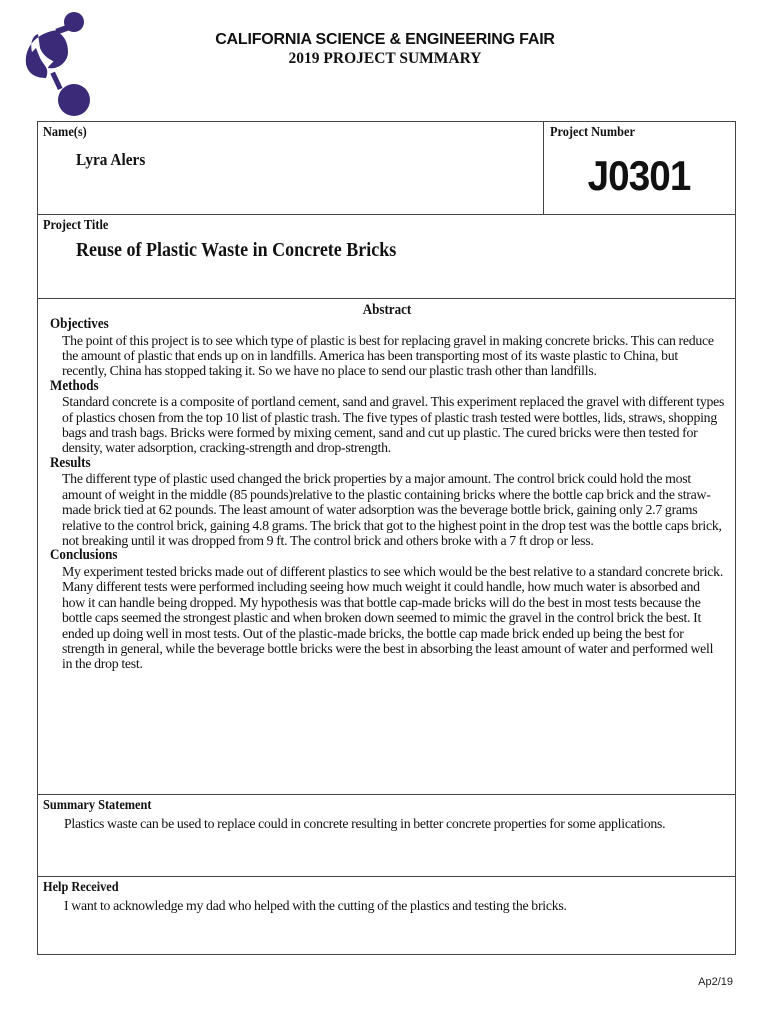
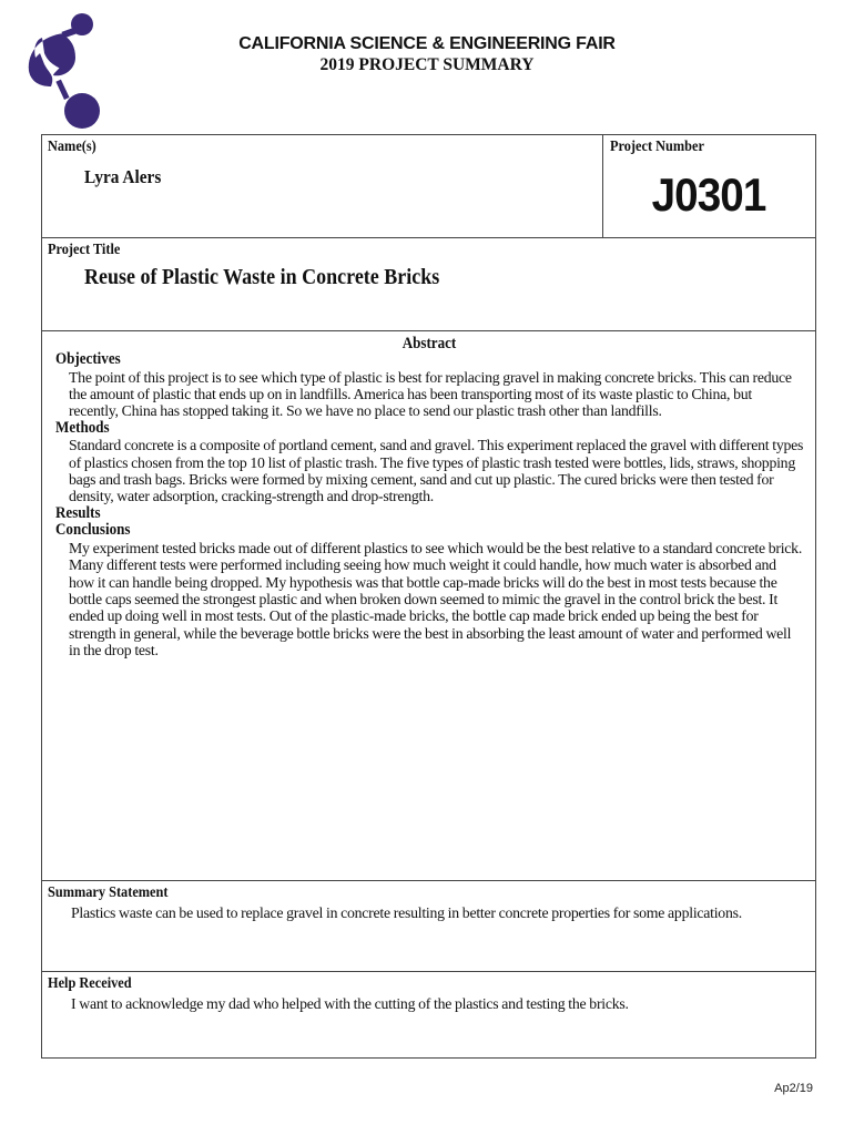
  CALIFORNIA SCIENCE & ENGINEERING FAIR
  2019 PROJECT SUMMARY
  Name(s)
  Lyra Alers
  Project Number
  J0301
  Project Title
  Reuse of Plastic Waste in Concrete Bricks
  Abstract
  Objectives
  The point of this project is to see which type of plastic is best for replacing gravel in making concrete bricks. This can reduce the amount of plastic that ends up on in landfills. America has been transporting most of its waste plastic to China, but recently, China has stopped taking it. So we have no place to send our plastic trash other than landfills.
  Methods
  Standard concrete is a composite of portland cement, sand and gravel. This experiment replaced the gravel with different types of plastics chosen from the top 10 list of plastic trash. The five types of plastic trash tested were bottles, lids, straws, shopping bags and trash bags. Bricks were formed by mixing cement, sand and cut up plastic. The cured bricks were then tested for density, water adsorption, cracking-strength and drop-strength.
  Results
- The different type of plastic used changed the brick properties by a major amount. The control brick could hold the most amount of weight in the middle (85 pounds)relative to the plastic containing bricks where the bottle cap brick and the straw-made brick tied at 62 pounds. The least amount of water adsorption was the beverage bottle brick, gaining only 2.7 grams relative to the control brick, gaining 4.8 grams. The brick that got to the highest point in the drop test was the bottle caps brick, not breaking until it was dropped from 9 ft. The control brick and others broke with a 7 ft drop or less.
  Conclusions
  My experiment tested bricks made out of different plastics to see which would be the best relative to a standard concrete brick. Many different tests were performed including seeing how much weight it could handle, how much water is absorbed and how it can handle being dropped. My hypothesis was that bottle cap-made bricks will do the best in most tests because the bottle caps seemed the strongest plastic and when broken down seemed to mimic the gravel in the control brick the best. It ended up doing well in most tests. Out of the plastic-made bricks, the bottle cap made brick ended up being the best for strength in general, while the beverage bottle bricks were the best in absorbing the least amount of water and performed well in the drop test.
  Summary Statement
- Plastics waste can be used to replace could in concrete resulting in better concrete properties for some applications.
+ Plastics waste can be used to replace gravel in concrete resulting in better concrete properties for some applications.
  Help Received
  I want to acknowledge my dad who helped with the cutting of the plastics and testing the bricks.
  Ap2/19
